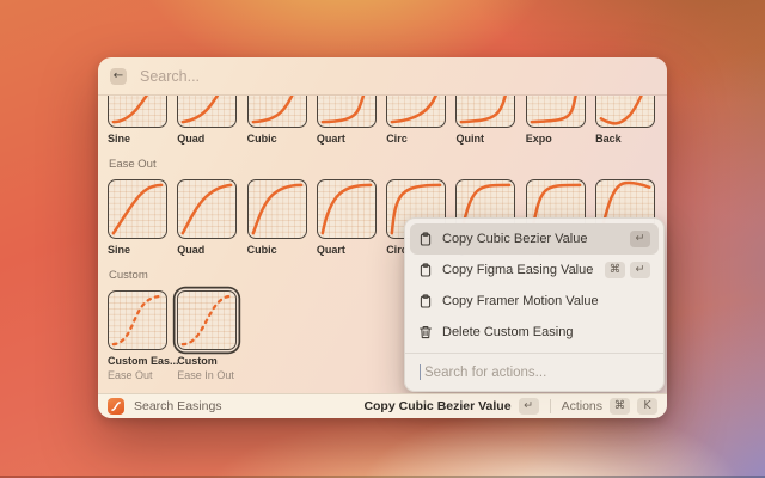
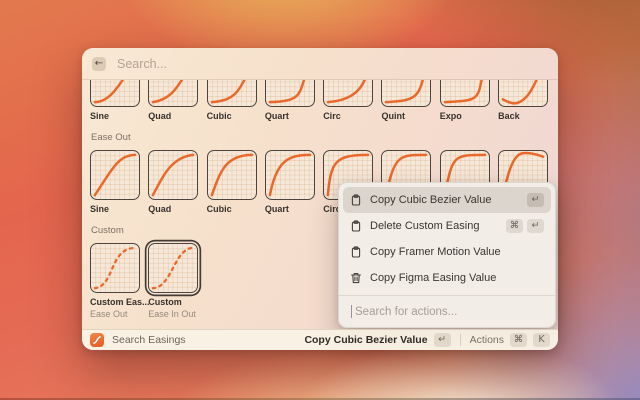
  ←
  Search...
  Sine
  Quad
  Cubic
  Quart
  Circ
  Quint
  Expo
  Back
  Ease Out
  Sine
  Quad
  Cubic
  Quart
  Cir
  Custom
  Custom Eas...
  Ease Out
  Custom
  Ease In Out
  Copy Cubic Bezier Value
  ↵
- Copy Figma Easing Value
+ Delete Custom Easing
  ⌘
  ↵
  Copy Framer Motion Value
- Delete Custom Easing
+ Copy Figma Easing Value
  Search for actions...
  Search Easings
  Copy Cubic Bezier Value
  ↵
  Actions
  ⌘
  K
